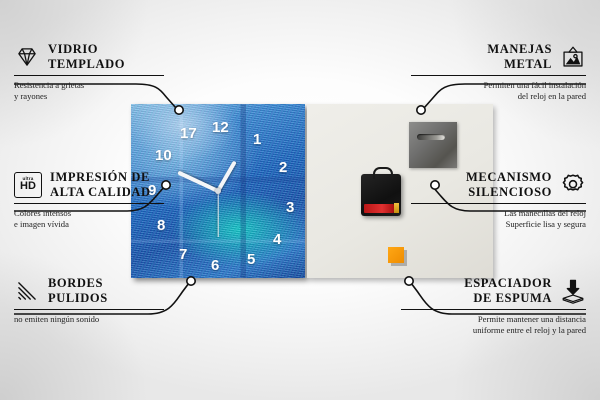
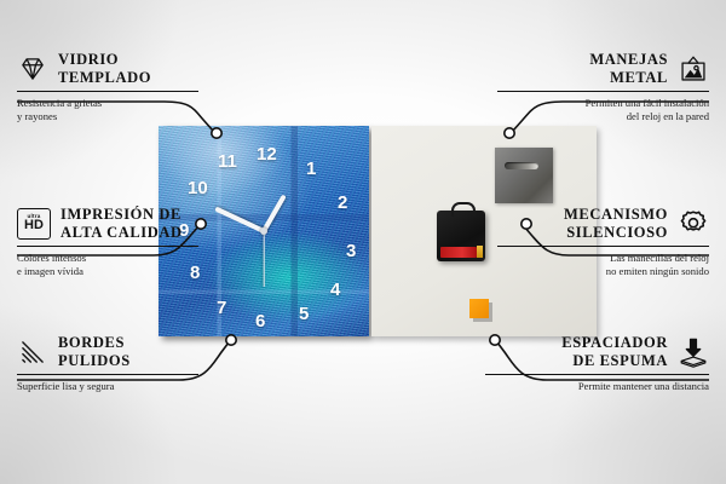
  12
  1
  2
  3
  4
  5
  6
  7
  8
  9
  10
- 17
+ 11
  VIDRIO
  TEMPLADO
  Resistencia a grietas
  y rayones
  HD
  IMPRESIÓN DE
  ALTA CALIDAD
  Colores intensos
  e imagen vívida
  BORDES
  PULIDOS
- no emiten ningún sonido
+ Superficie lisa y segura
  MANEJAS
  METAL
  Permiten una fácil instalación
  del reloj en la pared
  MECANISMO
  SILENCIOSO
  Las manecillas del reloj
- Superficie lisa y segura
+ no emiten ningún sonido
  ESPACIADOR
  DE ESPUMA
  Permite mantener una distancia
- uniforme entre el reloj y la pared
